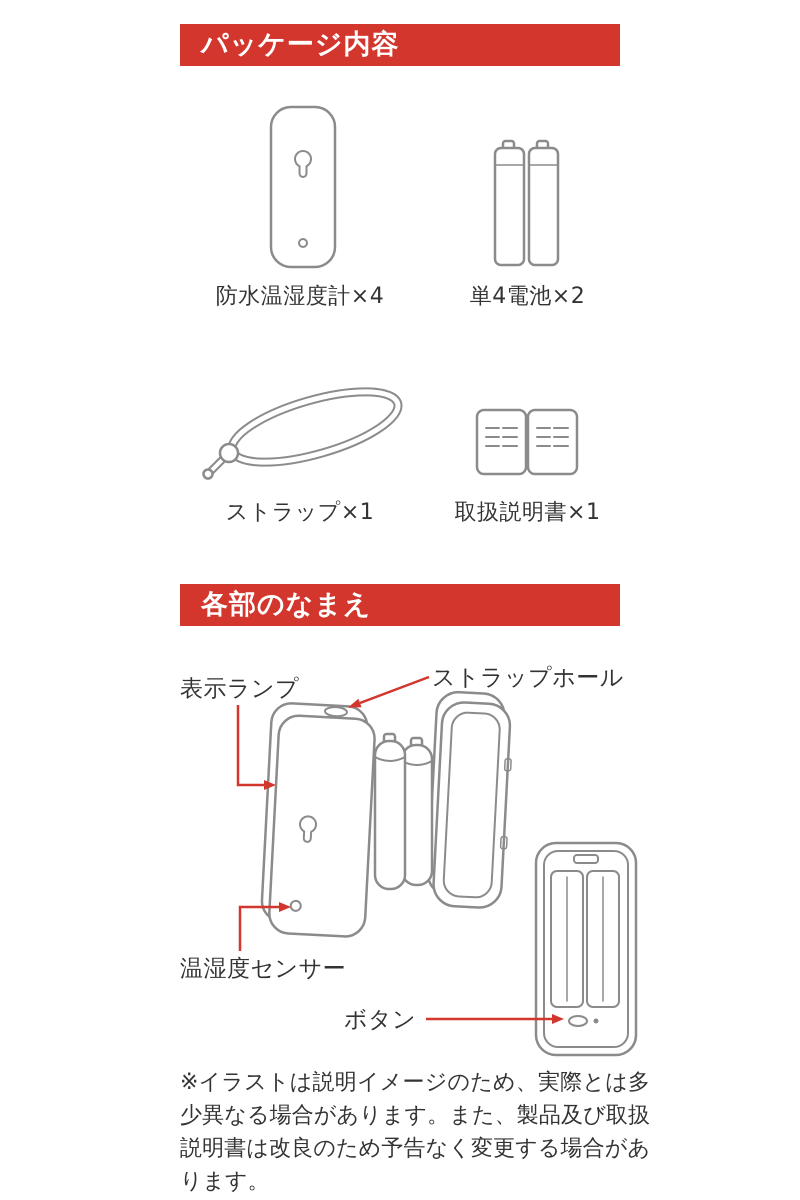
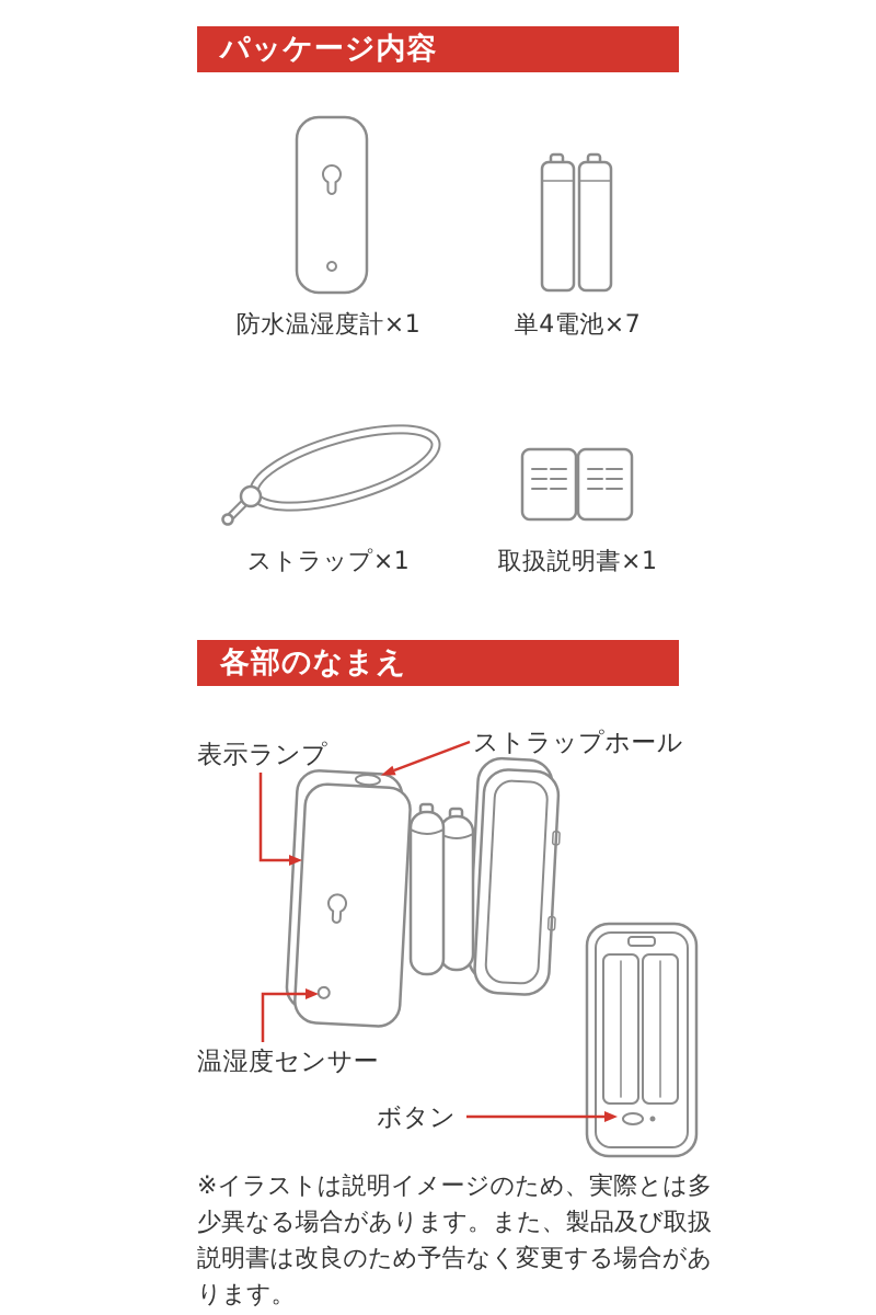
  パッケージ内容
- 防水温湿度計×4
+ 防水温湿度計×1
- 単4電池×2
+ 単4電池×7
  ストラップ×1
  取扱説明書×1
  各部のなまえ
  表示ランプ
  ストラップホール
  温湿度センサー
  ボタン
  ※イラストは説明イメージのため、実際とは多少異なる場合があります。また、製品及び取扱説明書は改良のため予告なく変更する場合があります。
